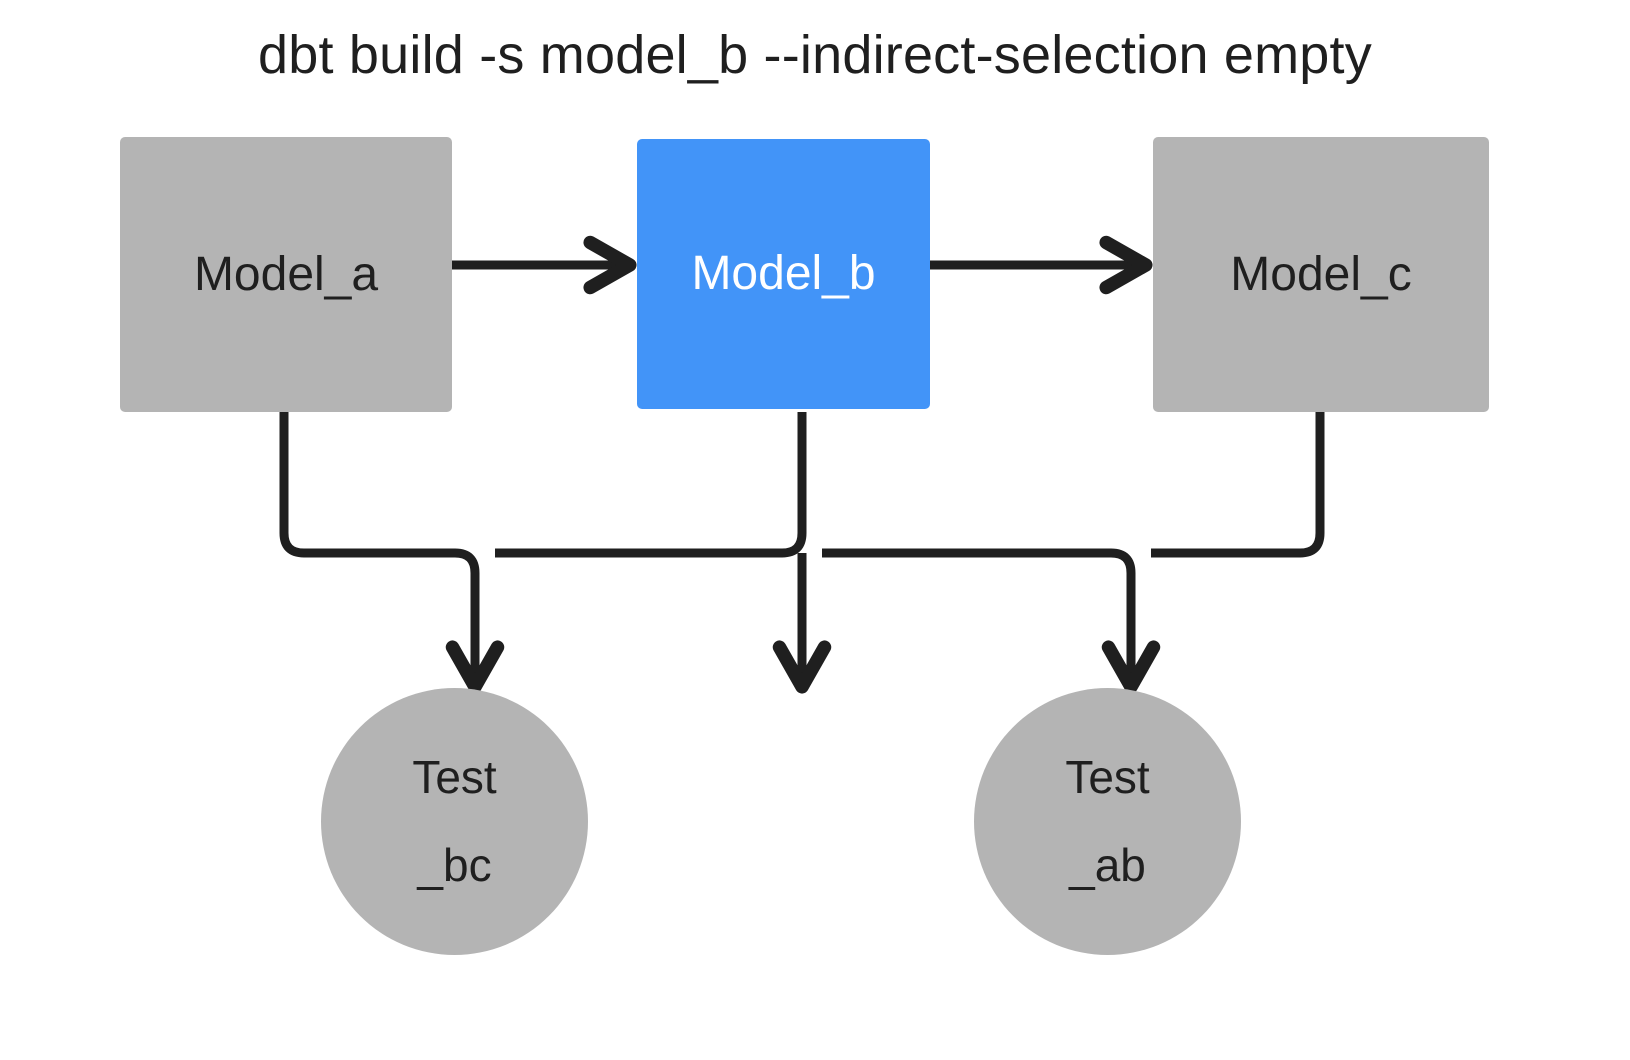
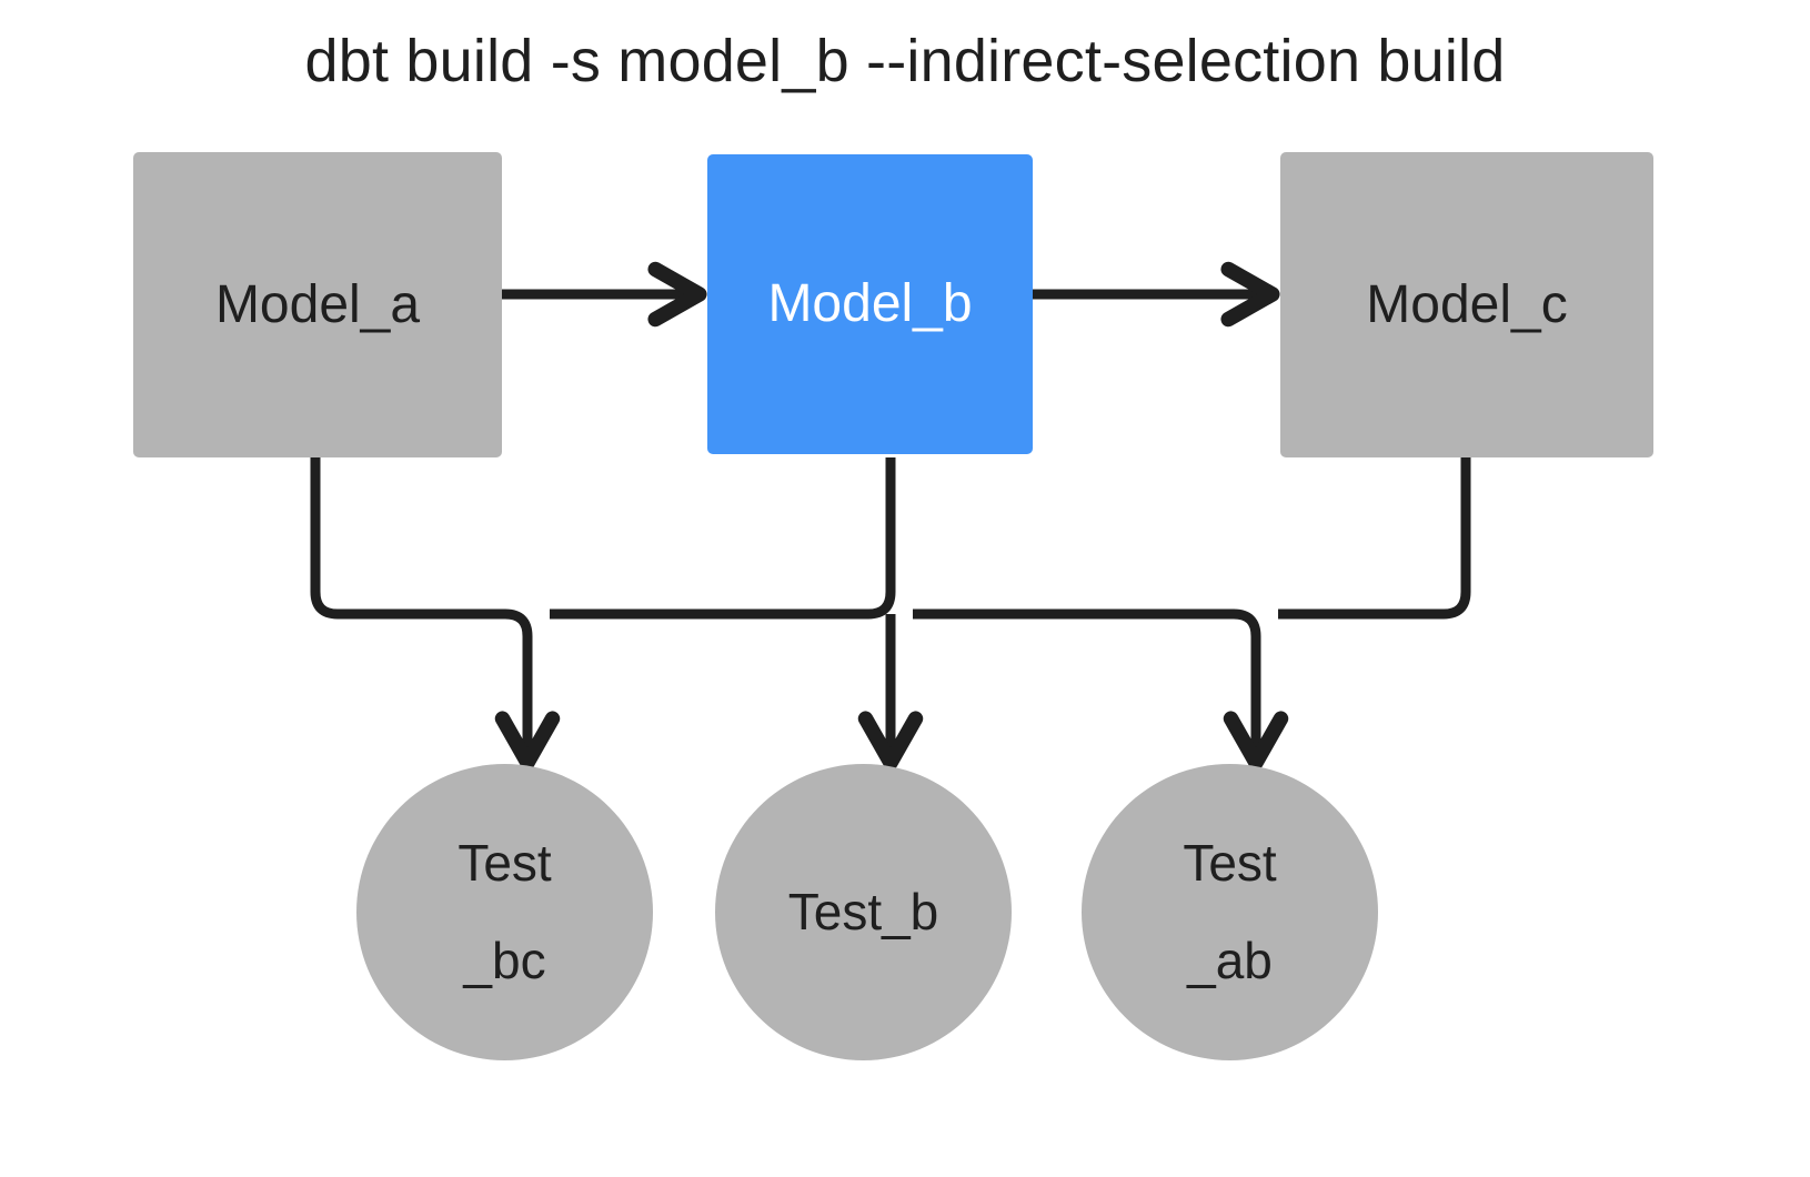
- dbt build -s model_b --indirect-selection empty
+ dbt build -s model_b --indirect-selection build
  Model_a
  Model_b
  Model_c
  Test
  _bc
+ Test_b
  Test
  _ab
